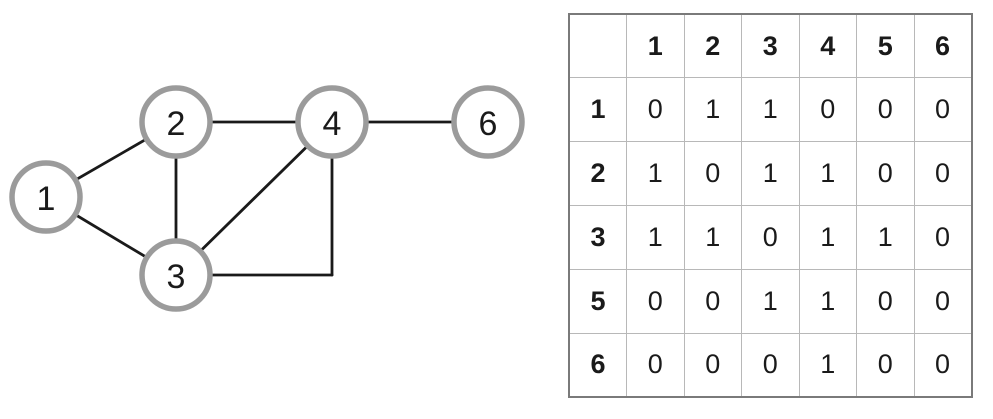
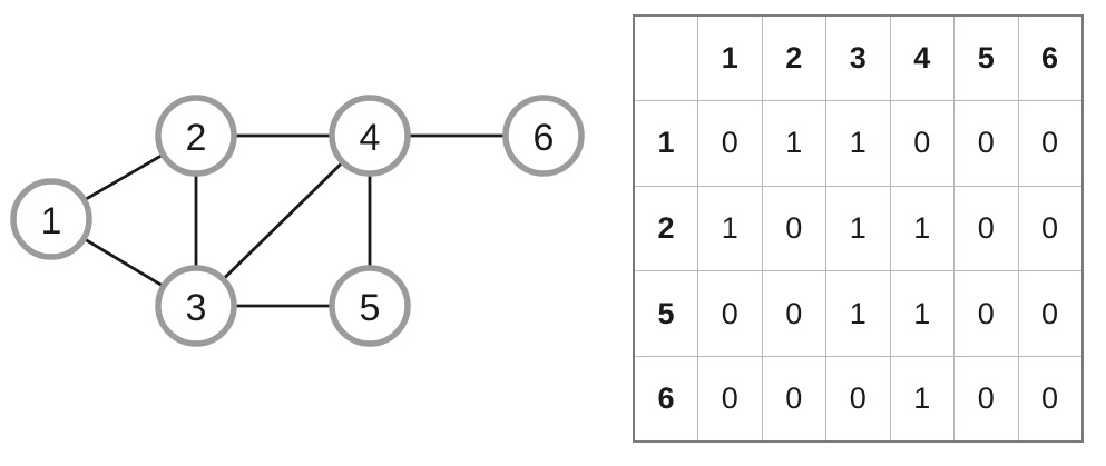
  1
  2
  3
  4
+ 5
  6
  	1	2	3	4	5	6
  1	0	1	1	0	0	0
  2	1	0	1	1	0	0
- 3	1	1	0	1	1	0
  5	0	0	1	1	0	0
  6	0	0	0	1	0	0
